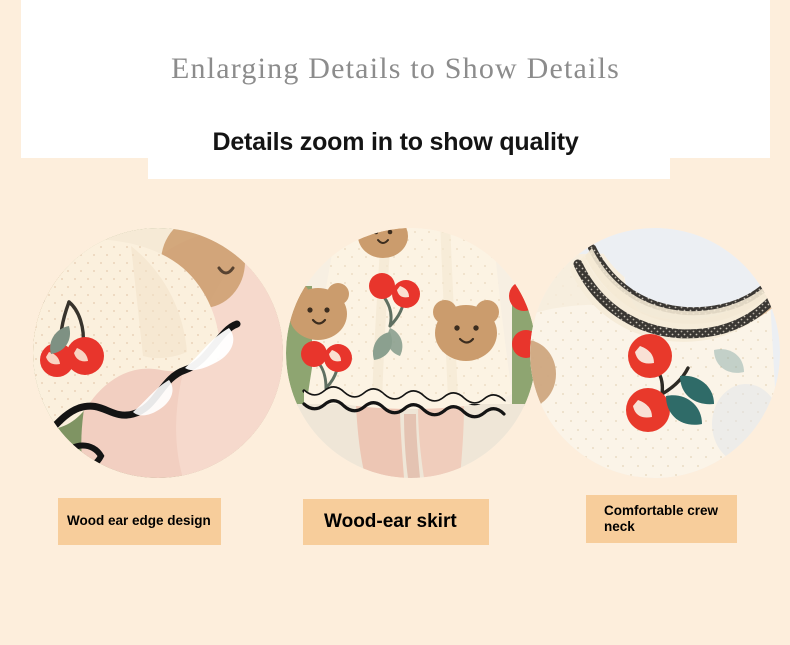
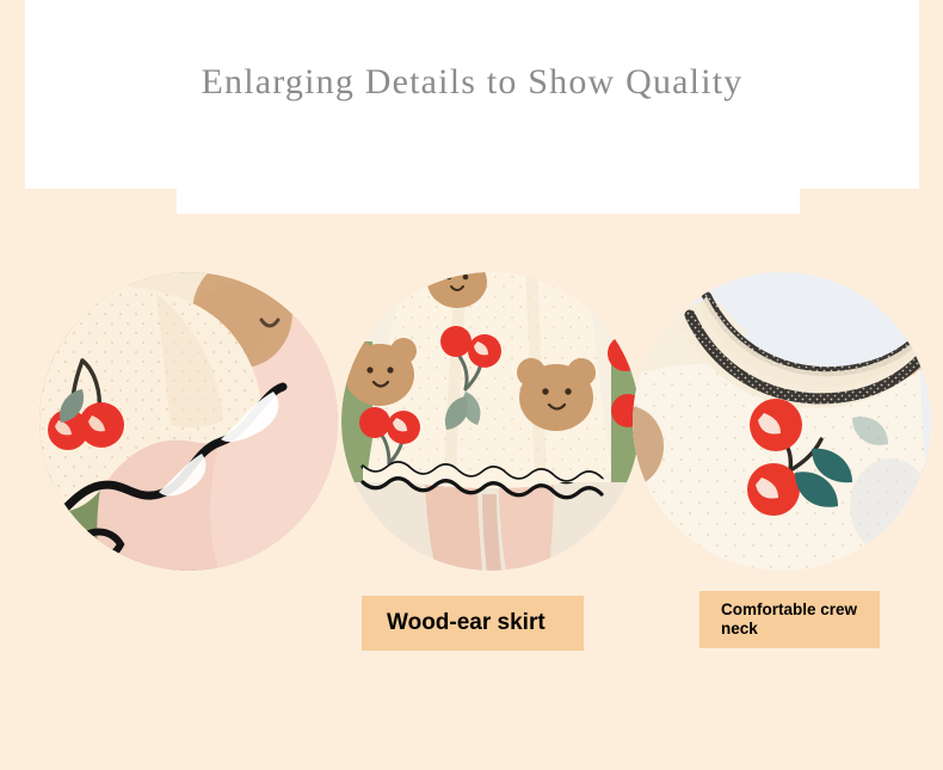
- Enlarging Details to Show Details
+ Enlarging Details to Show Quality
- Details zoom in to show quality
- Wood ear edge design
  Wood-ear skirt
  Comfortable crew neck
